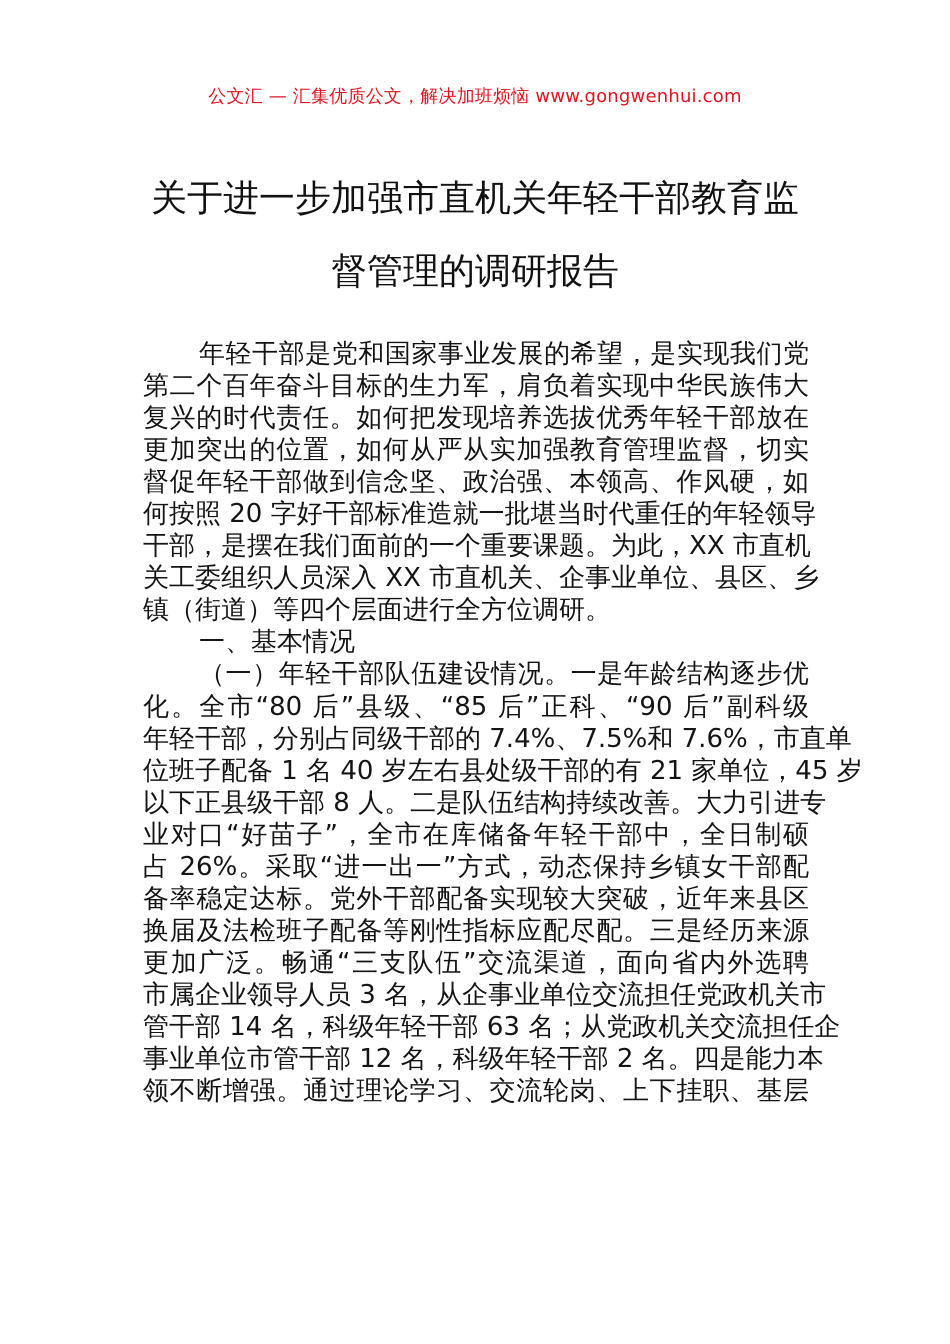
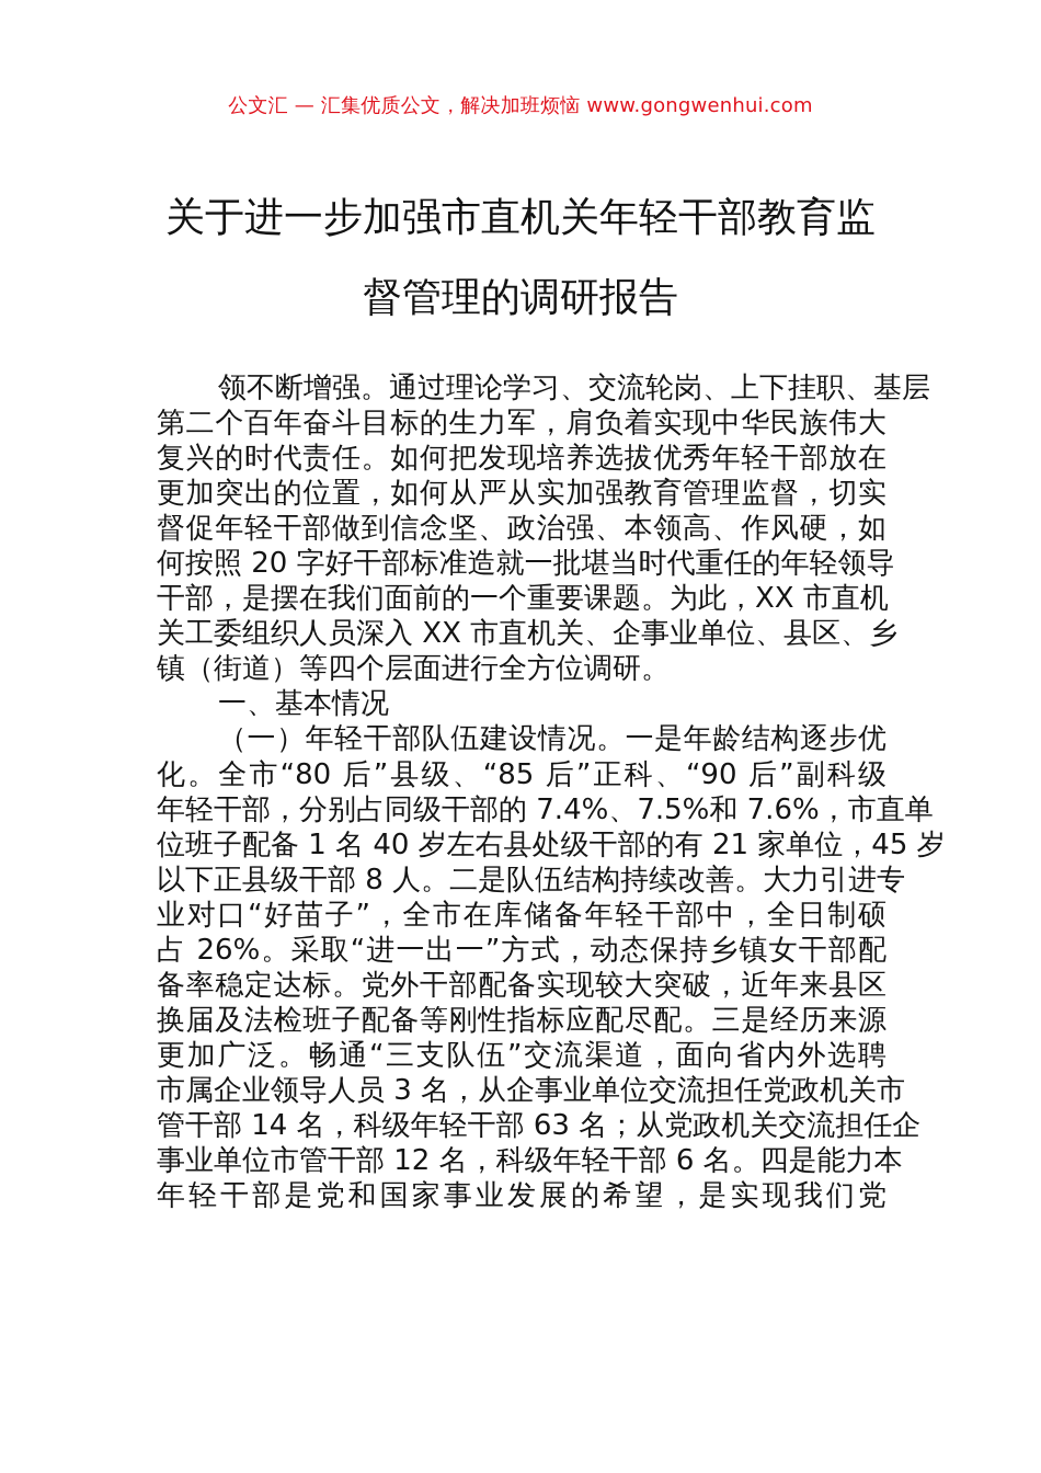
  公文汇 — 汇集优质公文，解决加班烦恼 www.gongwenhui.com
  关于进一步加强市直机关年轻干部教育监
  督管理的调研报告
- 年轻干部是党和国家事业发展的希望，是实现我们党
+ 领不断增强。通过理论学习、交流轮岗、上下挂职、基层
  第二个百年奋斗目标的生力军，肩负着实现中华民族伟大
  复兴的时代责任。如何把发现培养选拔优秀年轻干部放在
  更加突出的位置，如何从严从实加强教育管理监督，切实
  督促年轻干部做到信念坚、政治强、本领高、作风硬，如
  何按照 20 字好干部标准造就一批堪当时代重任的年轻领导
  干部，是摆在我们面前的一个重要课题。为此，XX 市直机
  关工委组织人员深入 XX 市直机关、企事业单位、县区、乡
  镇（街道）等四个层面进行全方位调研。
  一、基本情况
  （一）年轻干部队伍建设情况。一是年龄结构逐步优
  化。全市“80 后”县级、“85 后”正科、“90 后”副科级
  年轻干部，分别占同级干部的 7.4%、7.5%和 7.6%，市直单
  位班子配备 1 名 40 岁左右县处级干部的有 21 家单位，45 岁
  以下正县级干部 8 人。二是队伍结构持续改善。大力引进专
  业对口“好苗子”，全市在库储备年轻干部中，全日制硕
  占 26%。采取“进一出一”方式，动态保持乡镇女干部配
  备率稳定达标。党外干部配备实现较大突破，近年来县区
  换届及法检班子配备等刚性指标应配尽配。三是经历来源
  更加广泛。畅通“三支队伍”交流渠道，面向省内外选聘
  市属企业领导人员 3 名，从企事业单位交流担任党政机关市
  管干部 14 名，科级年轻干部 63 名；从党政机关交流担任企
- 事业单位市管干部 12 名，科级年轻干部 2 名。四是能力本
+ 事业单位市管干部 12 名，科级年轻干部 6 名。四是能力本
- 领不断增强。通过理论学习、交流轮岗、上下挂职、基层
+ 年轻干部是党和国家事业发展的希望，是实现我们党
